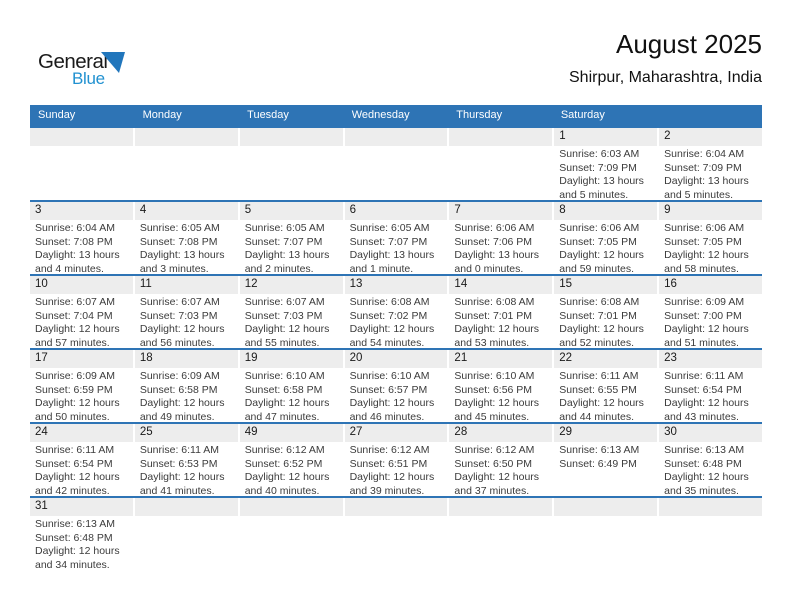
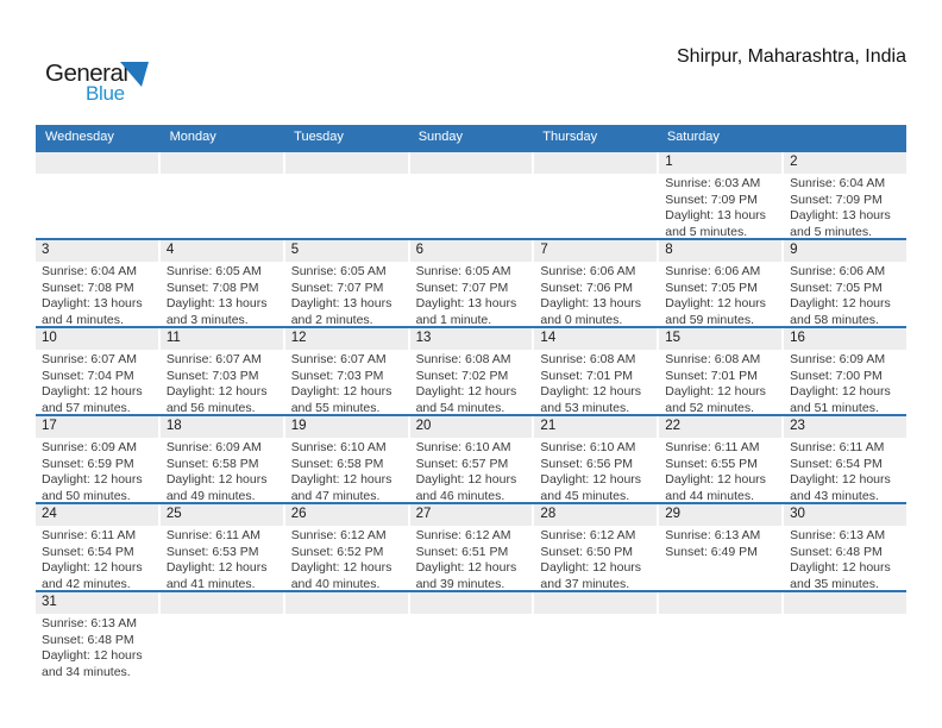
  General
  Blue
- August 2025
  Shirpur, Maharashtra, India
- Sunday
+ Wednesday
  Monday
  Tuesday
- Wednesday
+ Sunday
  Thursday
  Saturday
  1
  Sunrise: 6:03 AM
  Sunset: 7:09 PM
  Daylight: 13 hours and 5 minutes.
  2
  Sunrise: 6:04 AM
  Sunset: 7:09 PM
  Daylight: 13 hours and 5 minutes.
  3
  Sunrise: 6:04 AM
  Sunset: 7:08 PM
  Daylight: 13 hours and 4 minutes.
  4
  Sunrise: 6:05 AM
  Sunset: 7:08 PM
  Daylight: 13 hours and 3 minutes.
  5
  Sunrise: 6:05 AM
  Sunset: 7:07 PM
  Daylight: 13 hours and 2 minutes.
  6
  Sunrise: 6:05 AM
  Sunset: 7:07 PM
  Daylight: 13 hours and 1 minute.
  7
  Sunrise: 6:06 AM
  Sunset: 7:06 PM
  Daylight: 13 hours and 0 minutes.
  8
  Sunrise: 6:06 AM
  Sunset: 7:05 PM
  Daylight: 12 hours and 59 minutes.
  9
  Sunrise: 6:06 AM
  Sunset: 7:05 PM
  Daylight: 12 hours and 58 minutes.
  10
  Sunrise: 6:07 AM
  Sunset: 7:04 PM
  Daylight: 12 hours and 57 minutes.
  11
  Sunrise: 6:07 AM
  Sunset: 7:03 PM
  Daylight: 12 hours and 56 minutes.
  12
  Sunrise: 6:07 AM
  Sunset: 7:03 PM
  Daylight: 12 hours and 55 minutes.
  13
  Sunrise: 6:08 AM
  Sunset: 7:02 PM
  Daylight: 12 hours and 54 minutes.
  14
  Sunrise: 6:08 AM
  Sunset: 7:01 PM
  Daylight: 12 hours and 53 minutes.
  15
  Sunrise: 6:08 AM
  Sunset: 7:01 PM
  Daylight: 12 hours and 52 minutes.
  16
  Sunrise: 6:09 AM
  Sunset: 7:00 PM
  Daylight: 12 hours and 51 minutes.
  17
  Sunrise: 6:09 AM
  Sunset: 6:59 PM
  Daylight: 12 hours and 50 minutes.
  18
  Sunrise: 6:09 AM
  Sunset: 6:58 PM
  Daylight: 12 hours and 49 minutes.
  19
  Sunrise: 6:10 AM
  Sunset: 6:58 PM
  Daylight: 12 hours and 47 minutes.
  20
  Sunrise: 6:10 AM
  Sunset: 6:57 PM
  Daylight: 12 hours and 46 minutes.
  21
  Sunrise: 6:10 AM
  Sunset: 6:56 PM
  Daylight: 12 hours and 45 minutes.
  22
  Sunrise: 6:11 AM
  Sunset: 6:55 PM
  Daylight: 12 hours and 44 minutes.
  23
  Sunrise: 6:11 AM
  Sunset: 6:54 PM
  Daylight: 12 hours and 43 minutes.
  24
  Sunrise: 6:11 AM
  Sunset: 6:54 PM
  Daylight: 12 hours and 42 minutes.
  25
  Sunrise: 6:11 AM
  Sunset: 6:53 PM
  Daylight: 12 hours and 41 minutes.
- 49
+ 26
  Sunrise: 6:12 AM
  Sunset: 6:52 PM
  Daylight: 12 hours and 40 minutes.
  27
  Sunrise: 6:12 AM
  Sunset: 6:51 PM
  Daylight: 12 hours and 39 minutes.
  28
  Sunrise: 6:12 AM
  Sunset: 6:50 PM
  Daylight: 12 hours and 37 minutes.
  29
  Sunrise: 6:13 AM
  Sunset: 6:49 PM
  30
  Sunrise: 6:13 AM
  Sunset: 6:48 PM
  Daylight: 12 hours and 35 minutes.
  31
  Sunrise: 6:13 AM
  Sunset: 6:48 PM
  Daylight: 12 hours and 34 minutes.
